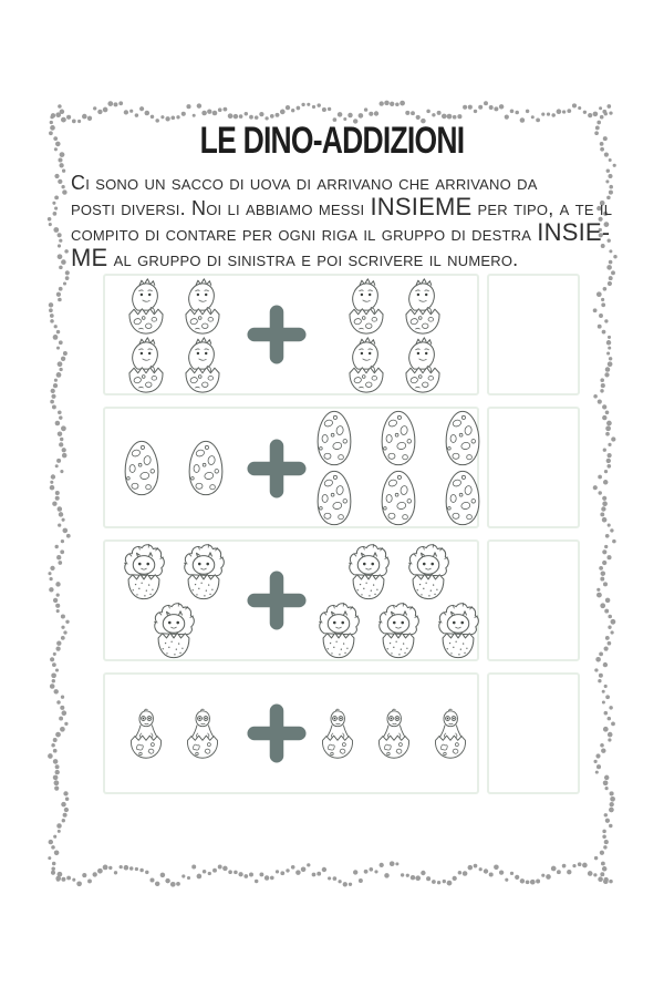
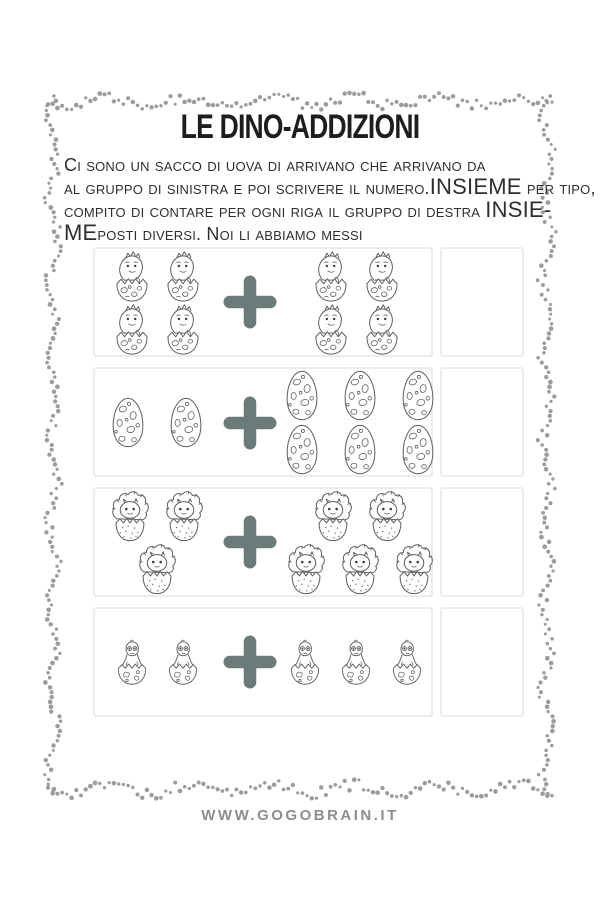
  LE DINO-ADDIZIONI
  Ci sono un sacco di uova di arrivano che arrivano da
- posti diversi. Noi li abbiamo messi INSIEME per tipo, a te il
+ al gruppo di sinistra e poi scrivere il numero.INSIEME per tipo,
  compito di contare per ogni riga il gruppo di destra INSIE-
- ME al gruppo di sinistra e poi scrivere il numero.
+ MEposti diversi. Noi li abbiamo messi
+ WWW.GOGOBRAIN.IT
